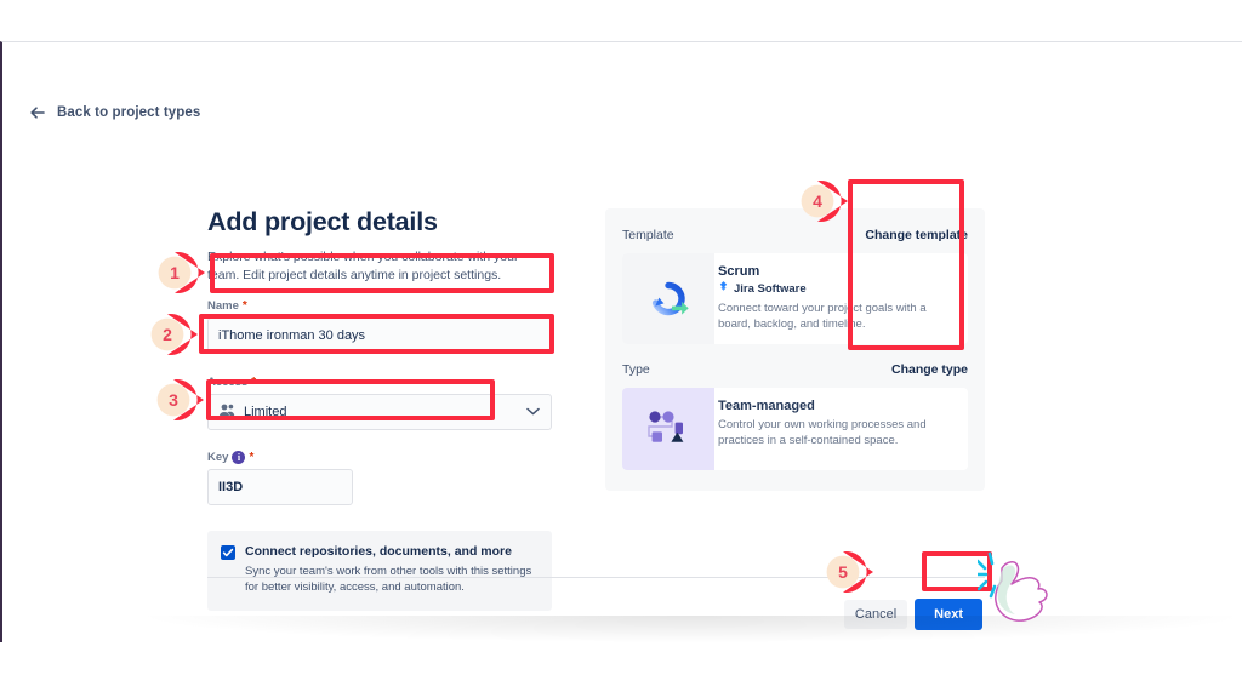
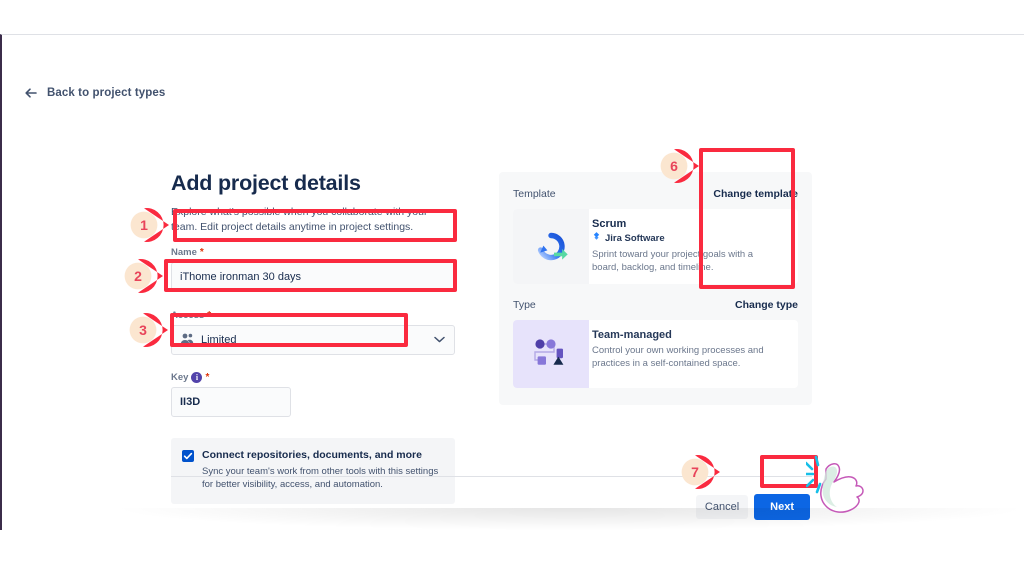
  Back to project types
  Add project details
  Explore what's possible when you collaborate with your team. Edit project details anytime in project settings.
  Name
  *
  iThome ironman 30 days
  Access
  *
  Limited
  Key
  i
  *
  II3D
  Connect repositories, documents, and more
  Sync your team's work from other tools with this settings for better visibility, access, and automation.
  Template
  Change template
  Scrum
  Jira Software
- Connect toward your project goals with a board, backlog, and timeline.
+ Sprint toward your project goals with a board, backlog, and timeline.
  Type
  Change type
  Team-managed
  Control your own working processes and practices in a self-contained space.
  Cancel
  Next
  1
  2
  3
- 4
+ 6
- 5
+ 7
